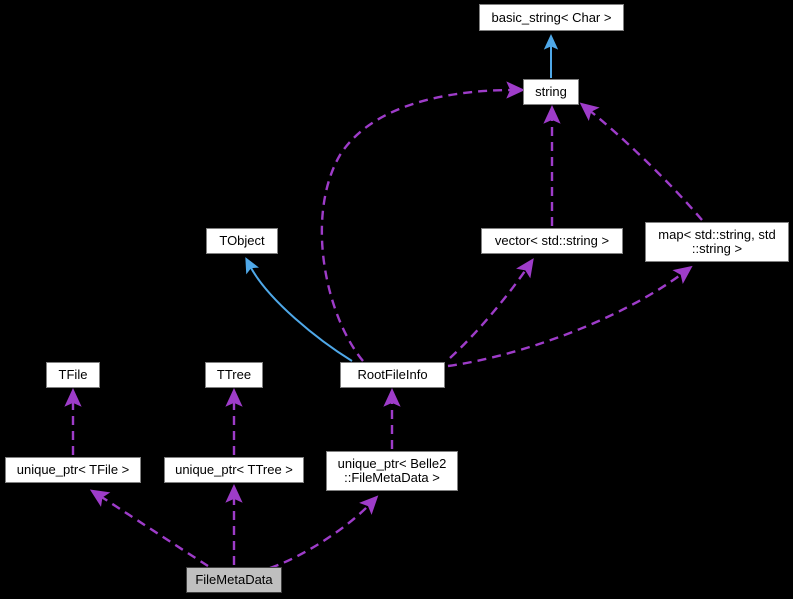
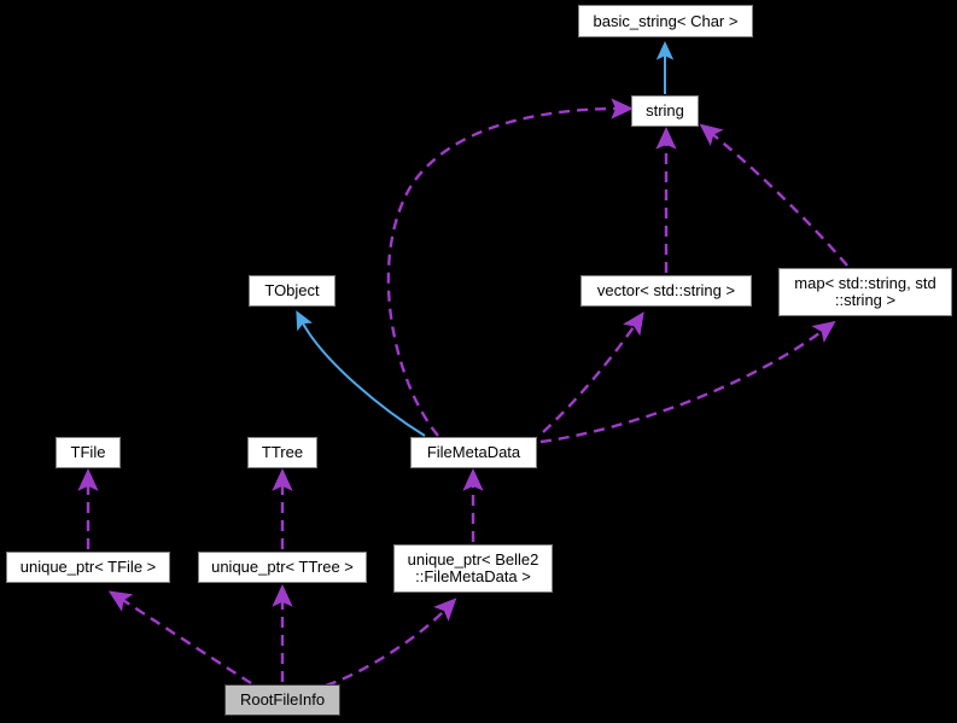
  basic_string< Char >
  string
  TObject
  vector< std::string >
  map< std::string, std
  ::string >
  TFile
  TTree
- RootFileInfo
+ FileMetaData
  unique_ptr< TFile >
  unique_ptr< TTree >
  unique_ptr< Belle2
  ::FileMetaData >
- FileMetaData
+ RootFileInfo
